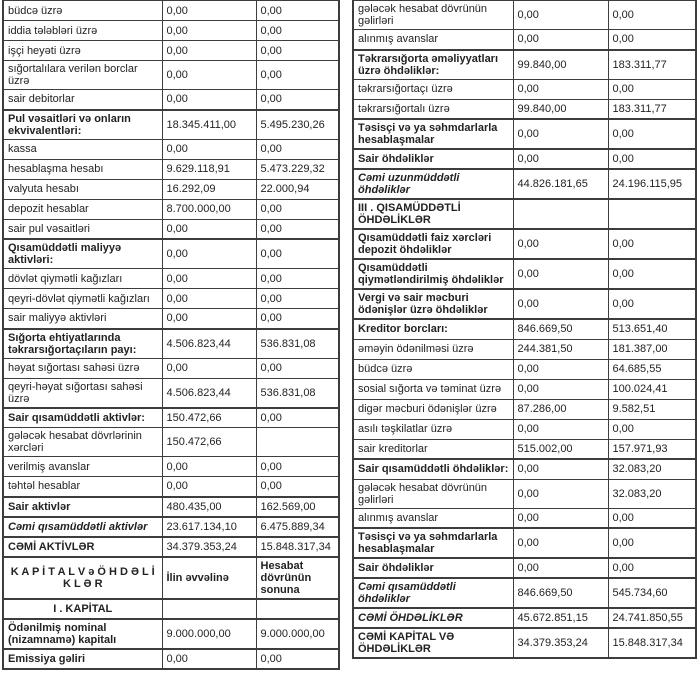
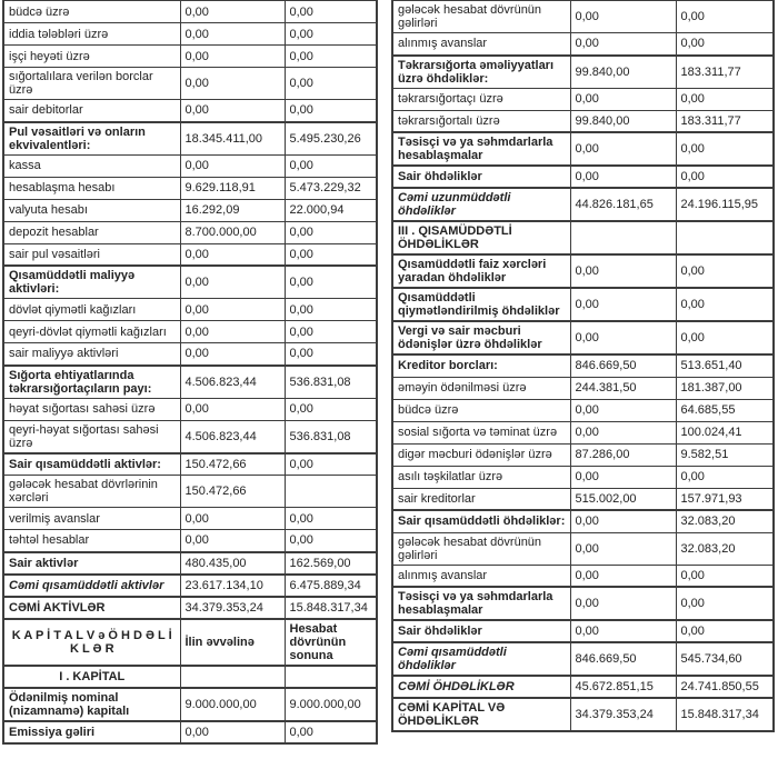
  büdcə üzrə	0,00	0,00
  iddia tələbləri üzrə	0,00	0,00
  işçi heyəti üzrə	0,00	0,00
  sığortalılara verilən borclar üzrə	0,00	0,00
  sair debitorlar	0,00	0,00
  Pul vəsaitləri və onların ekvivalentləri:	18.345.411,00	5.495.230,26
  kassa	0,00	0,00
  hesablaşma hesabı	9.629.118,91	5.473.229,32
  valyuta hesabı	16.292,09	22.000,94
  depozit hesablar	8.700.000,00	0,00
  sair pul vəsaitləri	0,00	0,00
  Qısamüddətli maliyyə aktivləri:	0,00	0,00
  dövlət qiymətli kağızları	0,00	0,00
  qeyri-dövlət qiymətli kağızları	0,00	0,00
  sair maliyyə aktivləri	0,00	0,00
  Sığorta ehtiyatlarında təkrarsığortaçıların payı:	4.506.823,44	536.831,08
  həyat sığortası sahəsi üzrə	0,00	0,00
  qeyri-həyat sığortası sahəsi üzrə	4.506.823,44	536.831,08
  Sair qısamüddətli aktivlər:	150.472,66	0,00
  gələcək hesabat dövrlərinin xərcləri	150.472,66
  verilmiş avanslar	0,00	0,00
  təhtəl hesablar	0,00	0,00
  Sair aktivlər	480.435,00	162.569,00
  Cəmi qısamüddətli aktivlər	23.617.134,10	6.475.889,34
  CƏMİ AKTİVLƏR	34.379.353,24	15.848.317,34
  K A P İ T A L V ə Ö H D Ə L İ K L Ə R	İlin əvvəlinə	Hesabat dövrünün sonuna
  I . KAPİTAL
  Ödənilmiş nominal (nizamnamə) kapitalı	9.000.000,00	9.000.000,00
  Emissiya gəliri	0,00	0,00
  gələcək hesabat dövrünün gəlirləri	0,00	0,00
  alınmış avanslar	0,00	0,00
  Təkrarsığorta əməliyyatları üzrə öhdəliklər:	99.840,00	183.311,77
  təkrarsığortaçı üzrə	0,00	0,00
  təkrarsığortalı üzrə	99.840,00	183.311,77
  Təsisçi və ya səhmdarlarla hesablaşmalar	0,00	0,00
  Sair öhdəliklər	0,00	0,00
  Cəmi uzunmüddətli öhdəliklər	44.826.181,65	24.196.115,95
  III . QISAMÜDDƏTLİ ÖHDƏLİKLƏR
- Qısamüddətli faiz xərcləri depozit öhdəliklər	0,00	0,00
+ Qısamüddətli faiz xərcləri yaradan öhdəliklər	0,00	0,00
  Qısamüddətli qiymətləndirilmiş öhdəliklər	0,00	0,00
  Vergi və sair məcburi ödənişlər üzrə öhdəliklər	0,00	0,00
  Kreditor borcları:	846.669,50	513.651,40
  əməyin ödənilməsi üzrə	244.381,50	181.387,00
  büdcə üzrə	0,00	64.685,55
  sosial sığorta və təminat üzrə	0,00	100.024,41
  digər məcburi ödənişlər üzrə	87.286,00	9.582,51
  asılı təşkilatlar üzrə	0,00	0,00
  sair kreditorlar	515.002,00	157.971,93
  Sair qısamüddətli öhdəliklər:	0,00	32.083,20
  gələcək hesabat dövrünün gəlirləri	0,00	32.083,20
  alınmış avanslar	0,00	0,00
  Təsisçi və ya səhmdarlarla hesablaşmalar	0,00	0,00
  Sair öhdəliklər	0,00	0,00
  Cəmi qısamüddətli öhdəliklər	846.669,50	545.734,60
  CƏMİ ÖHDƏLİKLƏR	45.672.851,15	24.741.850,55
  CƏMİ KAPİTAL VƏ ÖHDƏLİKLƏR	34.379.353,24	15.848.317,34
